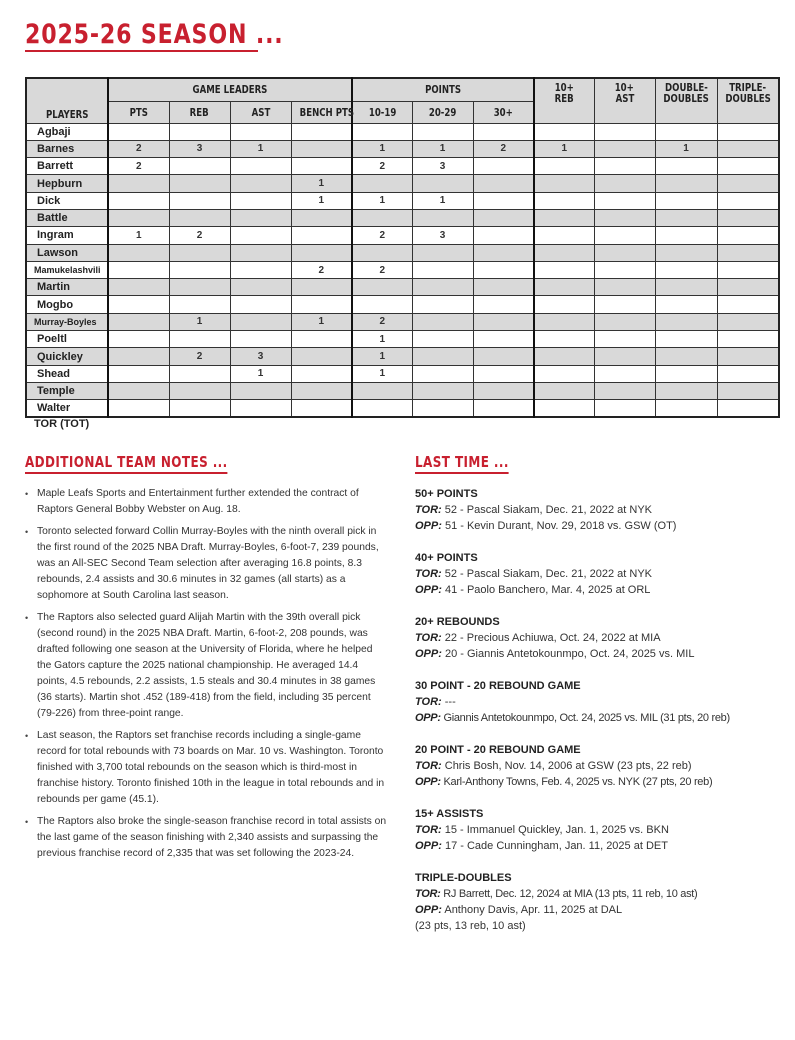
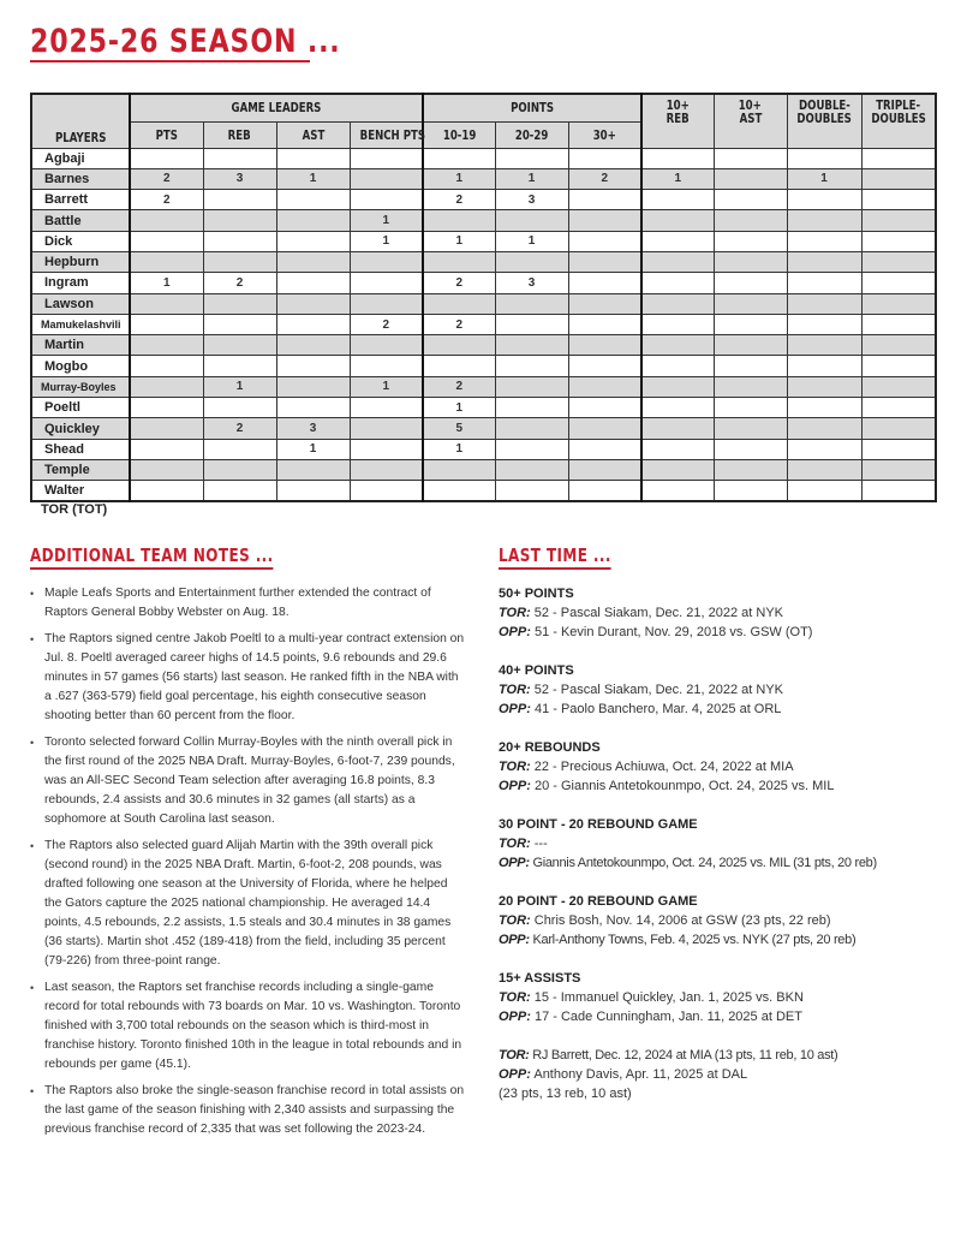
  2025-26 SEASON ...
  PLAYERS	GAME LEADERS	POINTS	10+REB	10+AST	DOUBLE-DOUBLES	TRIPLE-DOUBLES
  PTS	REB	AST	BENCH PTS	10-19	20-29	30+
  Agbaji
  Barnes	2	3	1		1	1	2	1		1
  Barrett	2				2	3
- Hepburn				1
+ Battle				1
  Dick				1	1	1
- Battle
+ Hepburn
  Ingram	1	2			2	3
  Lawson
  Mamukelashvili				2	2
  Martin
  Mogbo
  Murray-Boyles		1		1	2
  Poeltl					1
- Quickley		2	3		1
+ Quickley		2	3		5
  Shead			1		1
  Temple
  Walter
  TOR (TOT)
  ADDITIONAL TEAM NOTES ...
  Maple Leafs Sports and Entertainment further extended the contract of Raptors General Bobby Webster on Aug. 18.
+ The Raptors signed centre Jakob Poeltl to a multi-year contract extension on Jul. 8. Poeltl averaged career highs of 14.5 points, 9.6 rebounds and 29.6 minutes in 57 games (56 starts) last season. He ranked fifth in the NBA with a .627 (363-579) field goal percentage, his eighth consecutive season shooting better than 60 percent from the floor.
  Toronto selected forward Collin Murray-Boyles with the ninth overall pick in the first round of the 2025 NBA Draft. Murray-Boyles, 6-foot-7, 239 pounds, was an All-SEC Second Team selection after averaging 16.8 points, 8.3 rebounds, 2.4 assists and 30.6 minutes in 32 games (all starts) as a sophomore at South Carolina last season.
  The Raptors also selected guard Alijah Martin with the 39th overall pick (second round) in the 2025 NBA Draft. Martin, 6-foot-2, 208 pounds, was drafted following one season at the University of Florida, where he helped the Gators capture the 2025 national championship. He averaged 14.4 points, 4.5 rebounds, 2.2 assists, 1.5 steals and 30.4 minutes in 38 games (36 starts). Martin shot .452 (189-418) from the field, including 35 percent (79-226) from three-point range.
  Last season, the Raptors set franchise records including a single-game record for total rebounds with 73 boards on Mar. 10 vs. Washington. Toronto finished with 3,700 total rebounds on the season which is third-most in franchise history. Toronto finished 10th in the league in total rebounds and in rebounds per game (45.1).
  The Raptors also broke the single-season franchise record in total assists on the last game of the season finishing with 2,340 assists and surpassing the previous franchise record of 2,335 that was set following the 2023-24.
  LAST TIME ...
  50+ POINTS
  TOR: 52 - Pascal Siakam, Dec. 21, 2022 at NYK
  OPP: 51 - Kevin Durant, Nov. 29, 2018 vs. GSW (OT)
  40+ POINTS
  TOR: 52 - Pascal Siakam, Dec. 21, 2022 at NYK
  OPP: 41 - Paolo Banchero, Mar. 4, 2025 at ORL
  20+ REBOUNDS
  TOR: 22 - Precious Achiuwa, Oct. 24, 2022 at MIA
  OPP: 20 - Giannis Antetokounmpo, Oct. 24, 2025 vs. MIL
  30 POINT - 20 REBOUND GAME
  TOR: ---
  OPP: Giannis Antetokounmpo, Oct. 24, 2025 vs. MIL (31 pts, 20 reb)
  20 POINT - 20 REBOUND GAME
  TOR: Chris Bosh, Nov. 14, 2006 at GSW (23 pts, 22 reb)
  OPP: Karl-Anthony Towns, Feb. 4, 2025 vs. NYK (27 pts, 20 reb)
  15+ ASSISTS
  TOR: 15 - Immanuel Quickley, Jan. 1, 2025 vs. BKN
  OPP: 17 - Cade Cunningham, Jan. 11, 2025 at DET
- TRIPLE-DOUBLES
  TOR: RJ Barrett, Dec. 12, 2024 at MIA (13 pts, 11 reb, 10 ast)
  OPP: Anthony Davis, Apr. 11, 2025 at DAL
  (23 pts, 13 reb, 10 ast)
